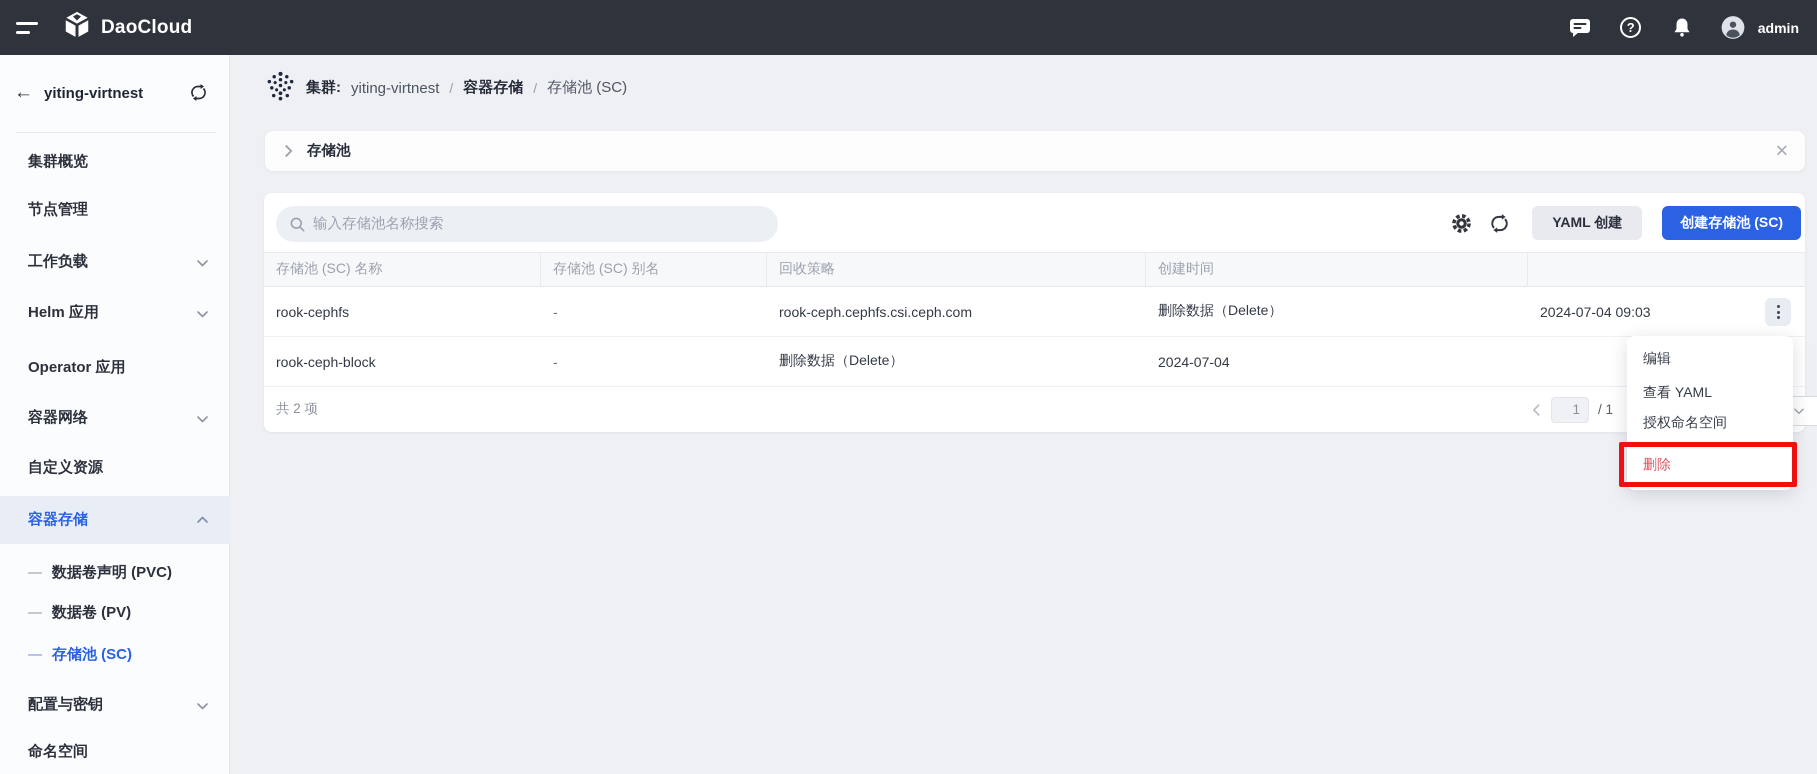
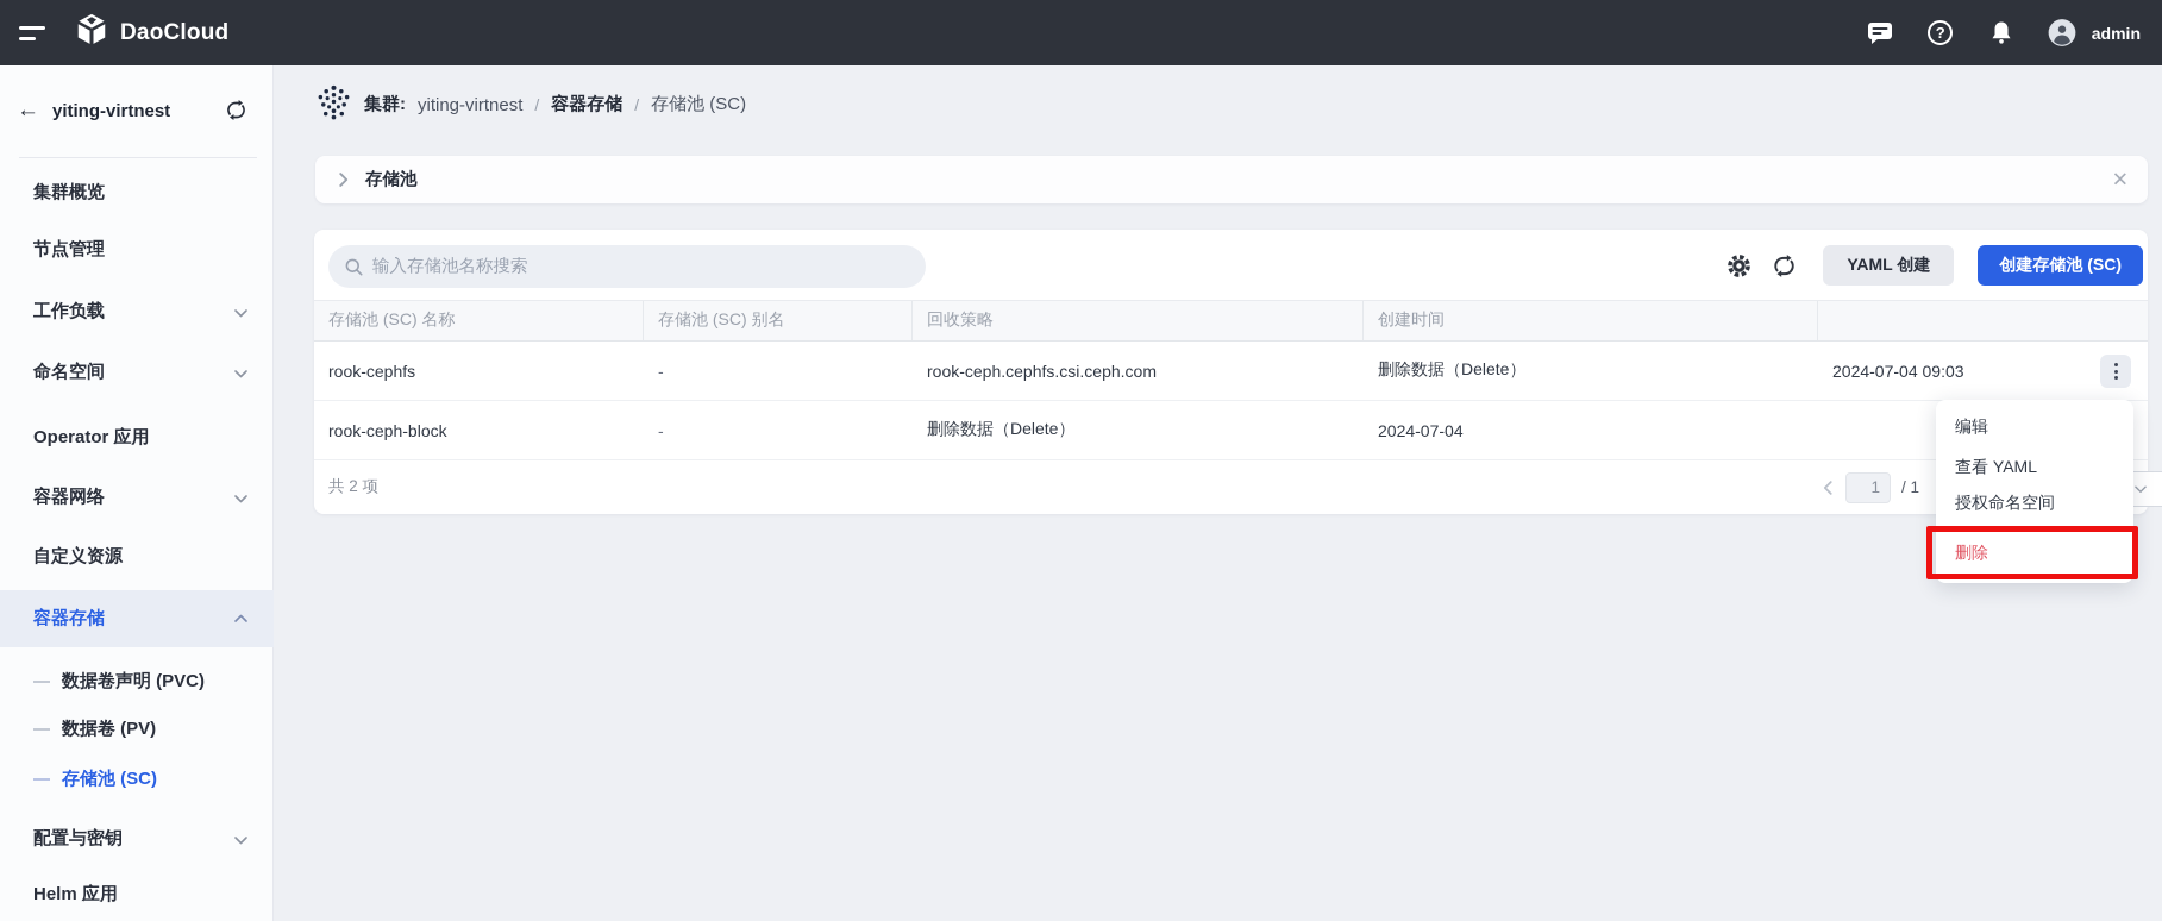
  DaoCloud
  ?
  admin
  ←
  yiting-virtnest
  集群概览
  节点管理
  工作负载
- Helm 应用
+ 命名空间
  Operator 应用
  容器网络
  自定义资源
  容器存储
  数据卷声明 (PVC)
  数据卷 (PV)
  存储池 (SC)
  配置与密钥
- 命名空间
+ Helm 应用
  集群:
  yiting-virtnest
  /
  容器存储
  /
  存储池 (SC)
  存储池
  ✕
  输入存储池名称搜索
  YAML 创建
  创建存储池 (SC)
  存储池 (SC) 名称
  存储池 (SC) 别名
  回收策略
  创建时间
  rook-cephfs
  -
  rook-ceph.cephfs.csi.ceph.com
  删除数据（Delete）
  2024-07-04 09:03
  rook-ceph-block
  -
  删除数据（Delete）
  2024-07-04
  共 2 项
  1
  / 1
  编辑
  查看 YAML
  授权命名空间
  删除
